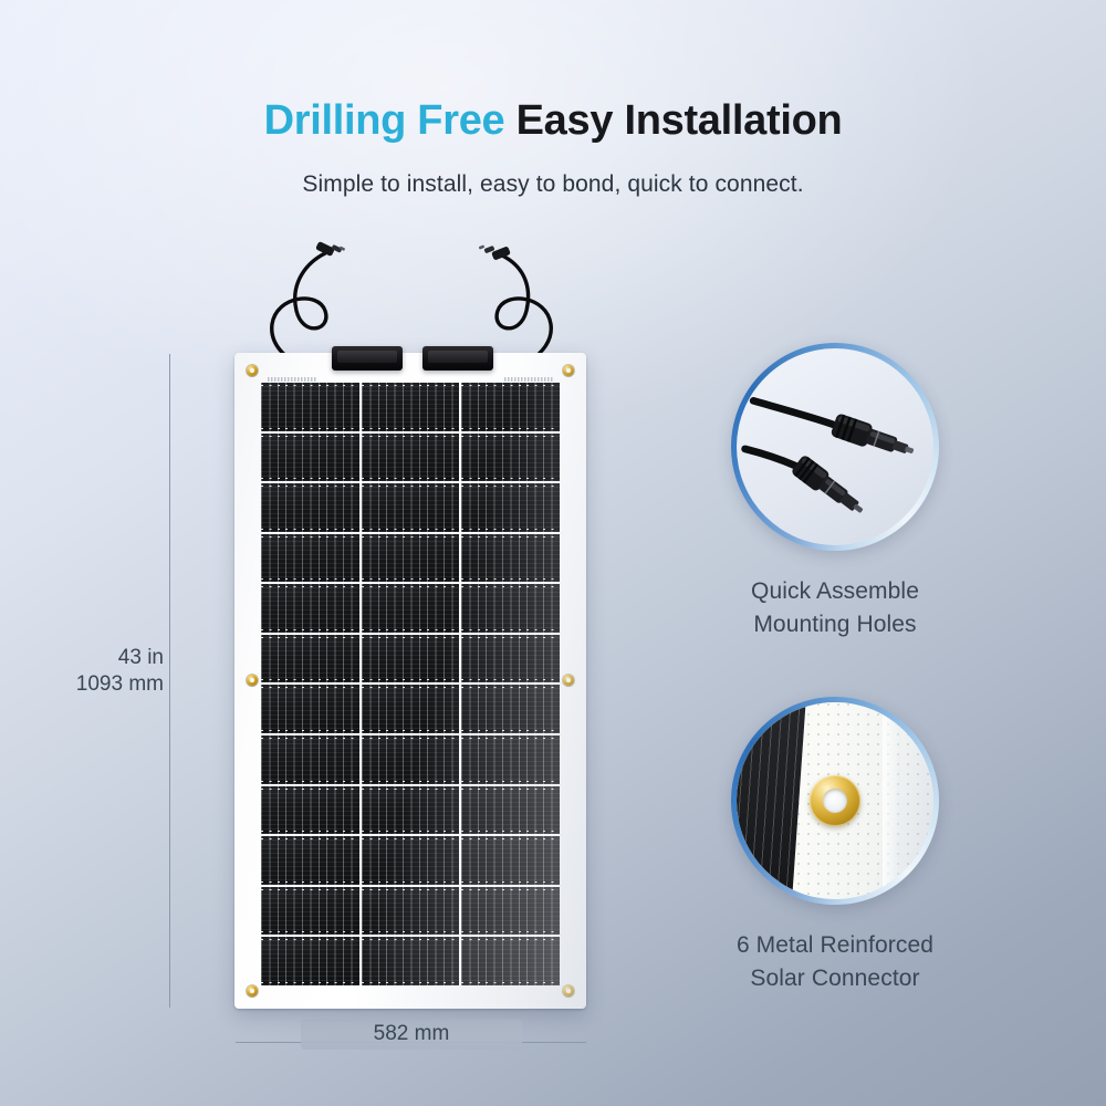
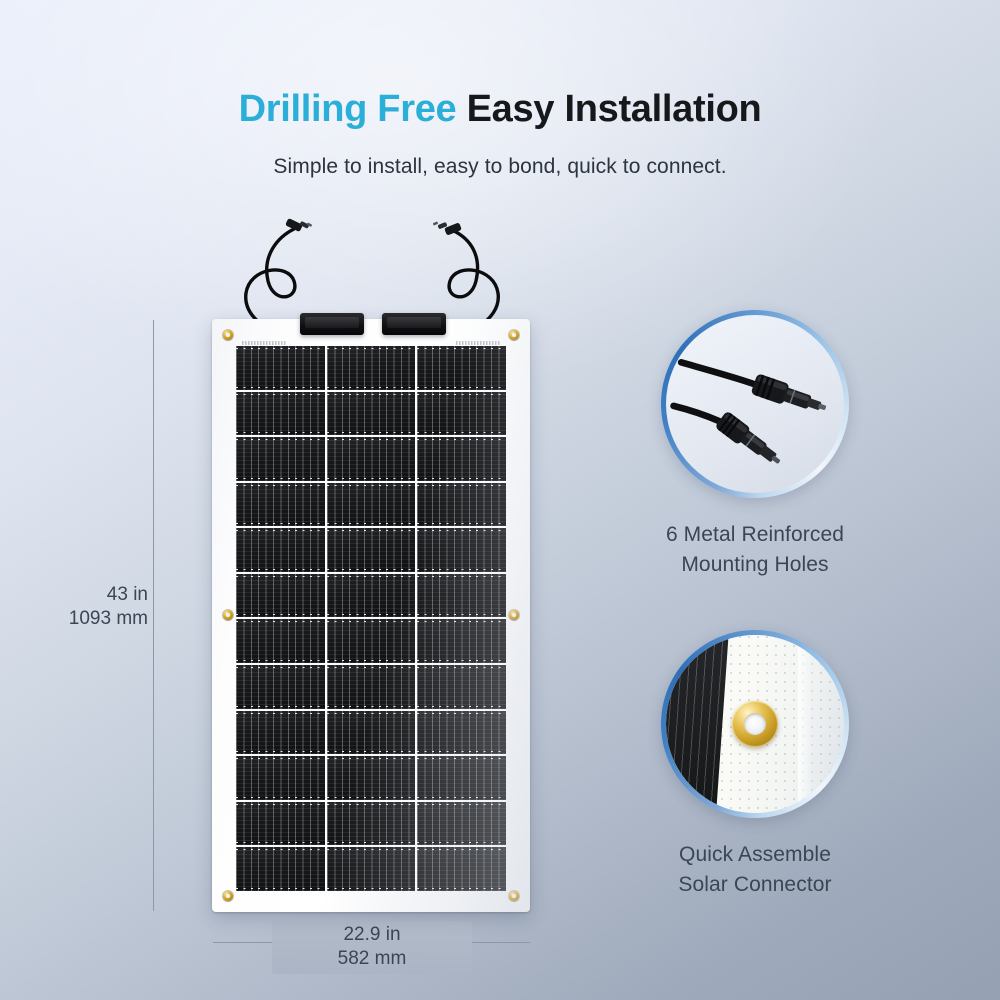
  Drilling Free Easy Installation
  Simple to install, easy to bond, quick to connect.
  43 in
  1093 mm
+ 22.9 in
  582 mm
- Quick Assemble
+ 6 Metal Reinforced
  Mounting Holes
- 6 Metal Reinforced
+ Quick Assemble
  Solar Connector
